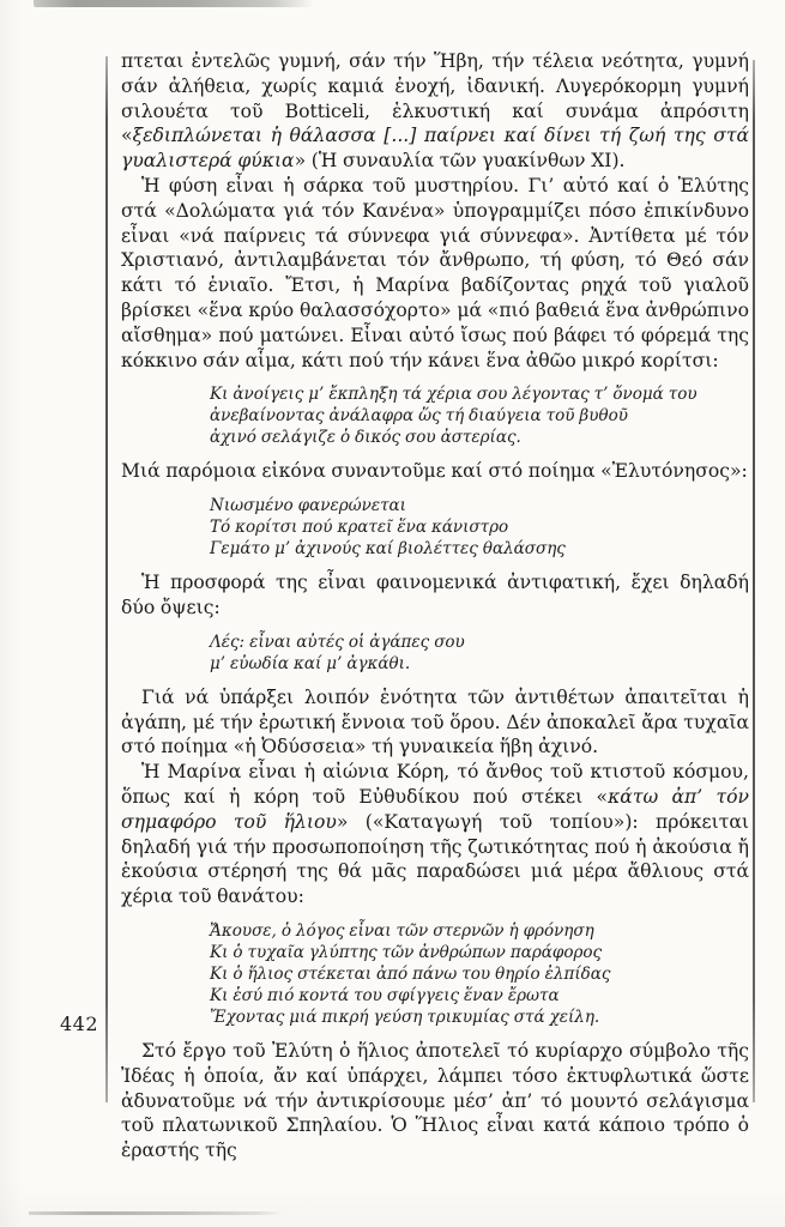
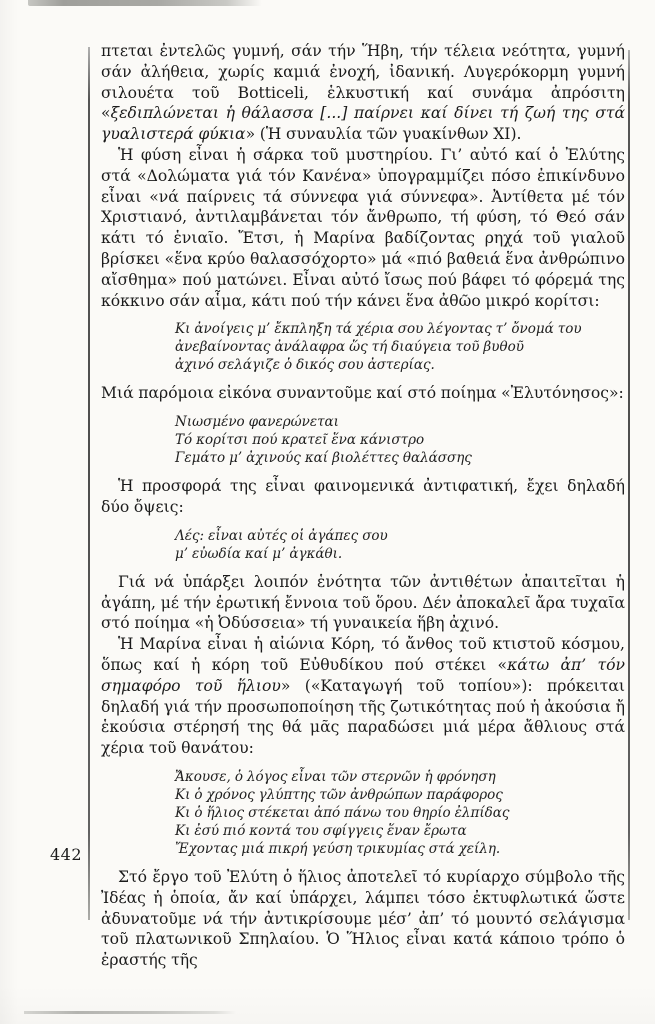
  442
  πτεται ἐντελῶς γυμνή, σάν τήν Ἥβη, τήν τέλεια νεότητα, γυμνή σάν ἀλήθεια, χωρίς καμιά ἐνοχή, ἰδανική. Λυγερόκορμη γυμνή σιλουέτα τοῦ Botticeli, ἑλκυστική καί συνάμα ἀπρόσιτη «ξεδιπλώνεται ἡ θάλασσα [...] παίρνει καί δίνει τή ζωή της στά γυαλιστερά φύκια» (Ἡ συναυλία τῶν γυακίνθων XI).
  Ἡ φύση εἶναι ἡ σάρκα τοῦ μυστηρίου. Γι’ αὐτό καί ὁ Ἐλύτης στά «Δολώματα γιά τόν Κανένα» ὑπογραμμίζει πόσο ἐπικίνδυνο εἶναι «νά παίρνεις τά σύννεφα γιά σύννεφα». Ἀντίθετα μέ τόν Χριστιανό, ἀντιλαμβάνεται τόν ἄνθρωπο, τή φύση, τό Θεό σάν κάτι τό ἑνιαῖο. Ἔτσι, ἡ Μαρίνα βαδίζοντας ρηχά τοῦ γιαλοῦ βρίσκει «ἕνα κρύο θαλασσόχορτο» μά «πιό βαθειά ἕνα ἀνθρώπινο αἴσθημα» πού ματώνει. Εἶναι αὐτό ἴσως πού βάφει τό φόρεμά της κόκκινο σάν αἷμα, κάτι πού τήν κάνει ἕνα ἀθῶο μικρό κορίτσι:
  Κι ἀνοίγεις μ’ ἔκπληξη τά χέρια σου λέγοντας τ’ ὄνομά του
  ἀνεβαίνοντας ἀνάλαφρα ὥς τή διαύγεια τοῦ βυθοῦ
  ἀχινό σελάγιζε ὁ δικός σου ἀστερίας.
  Μιά παρόμοια εἰκόνα συναντοῦμε καί στό ποίημα «Ἐλυτόνησος»:
  Νιωσμένο φανερώνεται
  Τό κορίτσι πού κρατεῖ ἕνα κάνιστρο
  Γεμάτο μ’ ἀχινούς καί βιολέττες θαλάσσης
  Ἡ προσφορά της εἶναι φαινομενικά ἀντιφατική, ἔχει δηλαδή δύο ὄψεις:
  Λές: εἶναι αὐτές οἱ ἀγάπες σου
  μ’ εὐωδία καί μ’ ἀγκάθι.
  Γιά νά ὑπάρξει λοιπόν ἑνότητα τῶν ἀντιθέτων ἀπαιτεῖται ἡ ἀγάπη, μέ τήν ἐρωτική ἔννοια τοῦ ὅρου. Δέν ἀποκαλεῖ ἄρα τυχαῖα στό ποίημα «ἡ Ὀδύσσεια» τή γυναικεία ἥβη ἀχινό.
  Ἡ Μαρίνα εἶναι ἡ αἰώνια Κόρη, τό ἄνθος τοῦ κτιστοῦ κόσμου, ὅπως καί ἡ κόρη τοῦ Εὐθυδίκου πού στέκει «κάτω ἀπ’ τόν σημαφόρο τοῦ ἥλιου» («Καταγωγή τοῦ τοπίου»): πρόκειται δηλαδή γιά τήν προσωποποίηση τῆς ζωτικότητας πού ἡ ἀκούσια ἤ ἑκούσια στέρησή της θά μᾶς παραδώσει μιά μέρα ἄθλιους στά χέρια τοῦ θανάτου:
  Ἄκουσε, ὁ λόγος εἶναι τῶν στερνῶν ἡ φρόνηση
- Κι ὁ τυχαῖα γλύπτης τῶν ἀνθρώπων παράφορος
+ Κι ὁ χρόνος γλύπτης τῶν ἀνθρώπων παράφορος
  Κι ὁ ἥλιος στέκεται ἀπό πάνω του θηρίο ἐλπίδας
  Κι ἐσύ πιό κοντά του σφίγγεις ἕναν ἔρωτα
  Ἔχοντας μιά πικρή γεύση τρικυμίας στά χείλη.
  Στό ἔργο τοῦ Ἐλύτη ὁ ἥλιος ἀποτελεῖ τό κυρίαρχο σύμβολο τῆς Ἰδέας ἡ ὁποία, ἄν καί ὑπάρχει, λάμπει τόσο ἐκτυφλωτικά ὥστε ἀδυνατοῦμε νά τήν ἀντικρίσουμε μέσ’ ἀπ’ τό μουντό σελάγισμα τοῦ πλατωνικοῦ Σπηλαίου. Ὁ Ἥλιος εἶναι κατά κάποιο τρόπο ὁ ἐραστής τῆς
